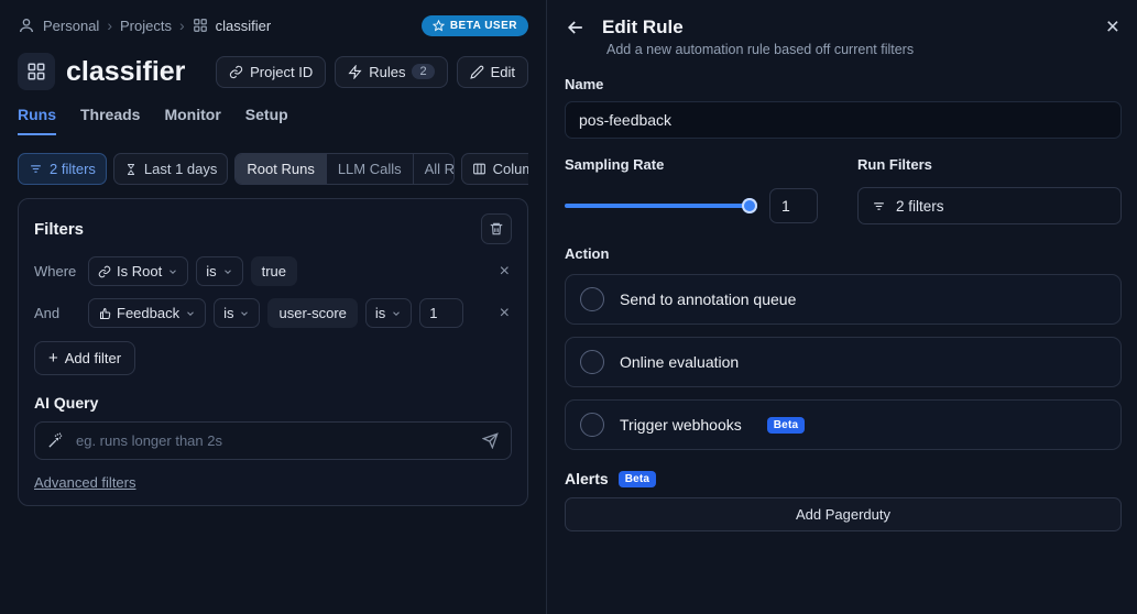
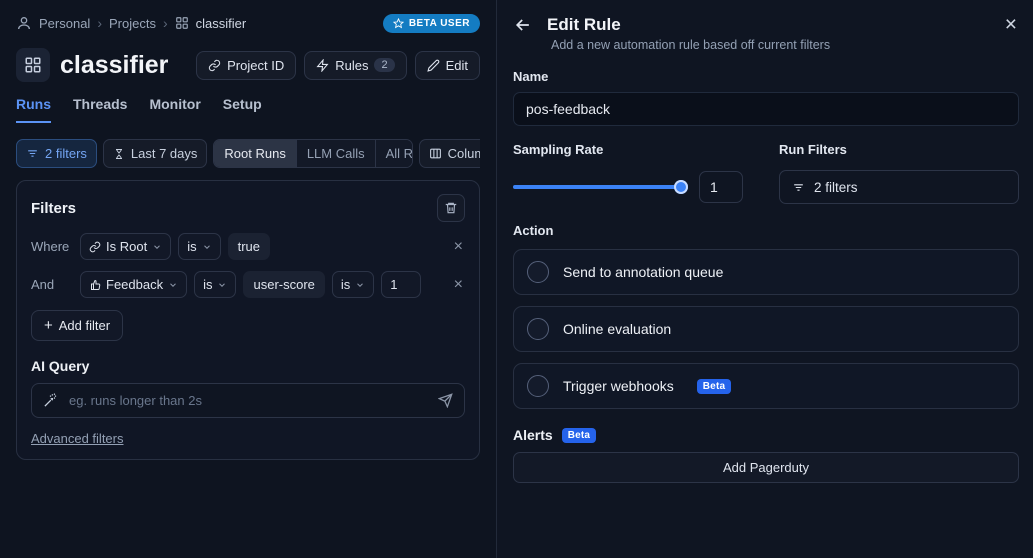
  Personal
  ›
  Projects
  ›
  classifier
  BETA USER
  classifier
  Project ID
  Rules
  2
  Edit
  Runs
  Threads
  Monitor
  Setup
  2 filters
- Last 1 days
+ Last 7 days
  Root Runs
  LLM Calls
  All R
  Colum
  Filters
  Where
  Is Root
  is
  true
  ×
  And
  Feedback
  is
  user-score
  is
  1
  ×
  +
  Add filter
  AI Query
  eg. runs longer than 2s
  Advanced filters
  Edit Rule
  ×
  Add a new automation rule based off current filters
  Name
  pos-feedback
  Sampling Rate
  1
  Run Filters
  2 filters
  Action
  Send to annotation queue
  Online evaluation
  Trigger webhooks
  Beta
  Alerts
  Beta
  Add Pagerduty
